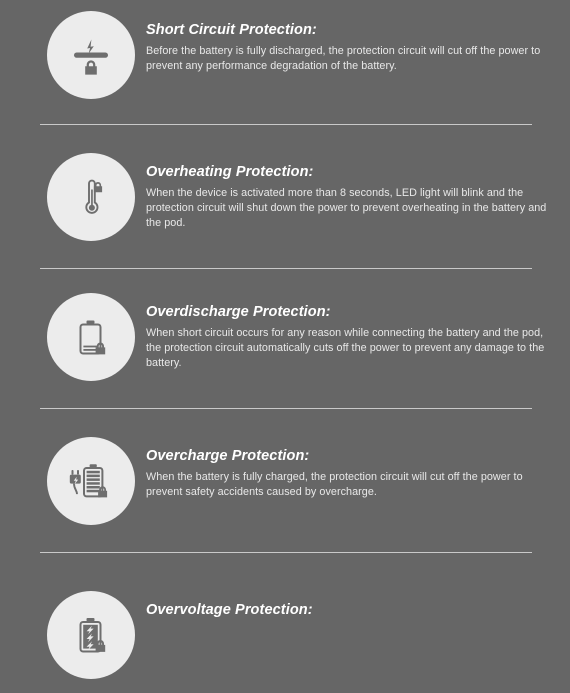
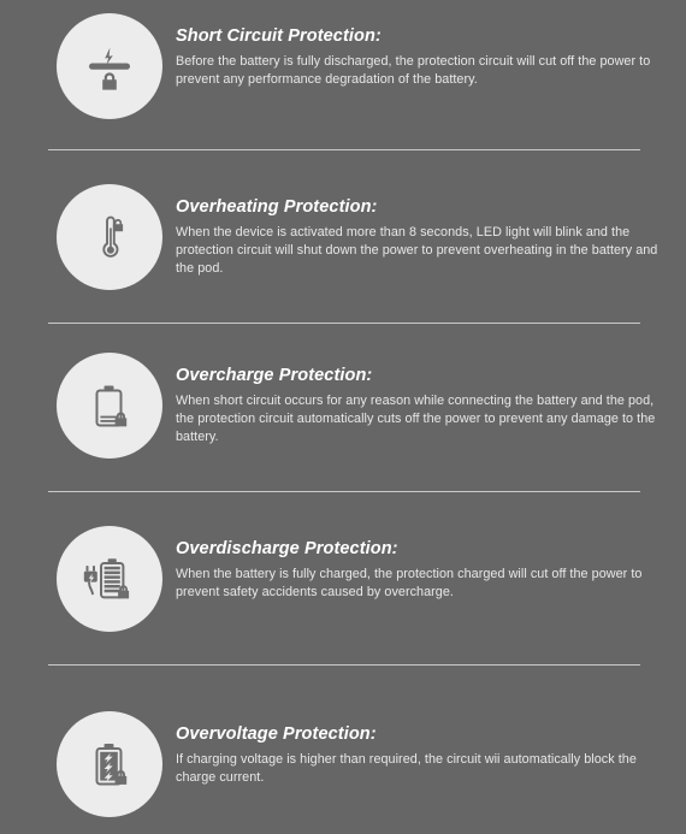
  Short Circuit Protection:
  Before the battery is fully discharged, the protection circuit will cut off the power to prevent any performance degradation of the battery.
  Overheating Protection:
  When the device is activated more than 8 seconds, LED light will blink and the protection circuit will shut down the power to prevent overheating in the battery and the pod.
- Overdischarge Protection:
+ Overcharge Protection:
  When short circuit occurs for any reason while connecting the battery and the pod, the protection circuit automatically cuts off the power to prevent any damage to the battery.
- Overcharge Protection:
+ Overdischarge Protection:
- When the battery is fully charged, the protection circuit will cut off the power to prevent safety accidents caused by overcharge.
+ When the battery is fully charged, the protection charged will cut off the power to prevent safety accidents caused by overcharge.
  Overvoltage Protection:
+ If charging voltage is higher than required, the circuit wii automatically block the charge current.
